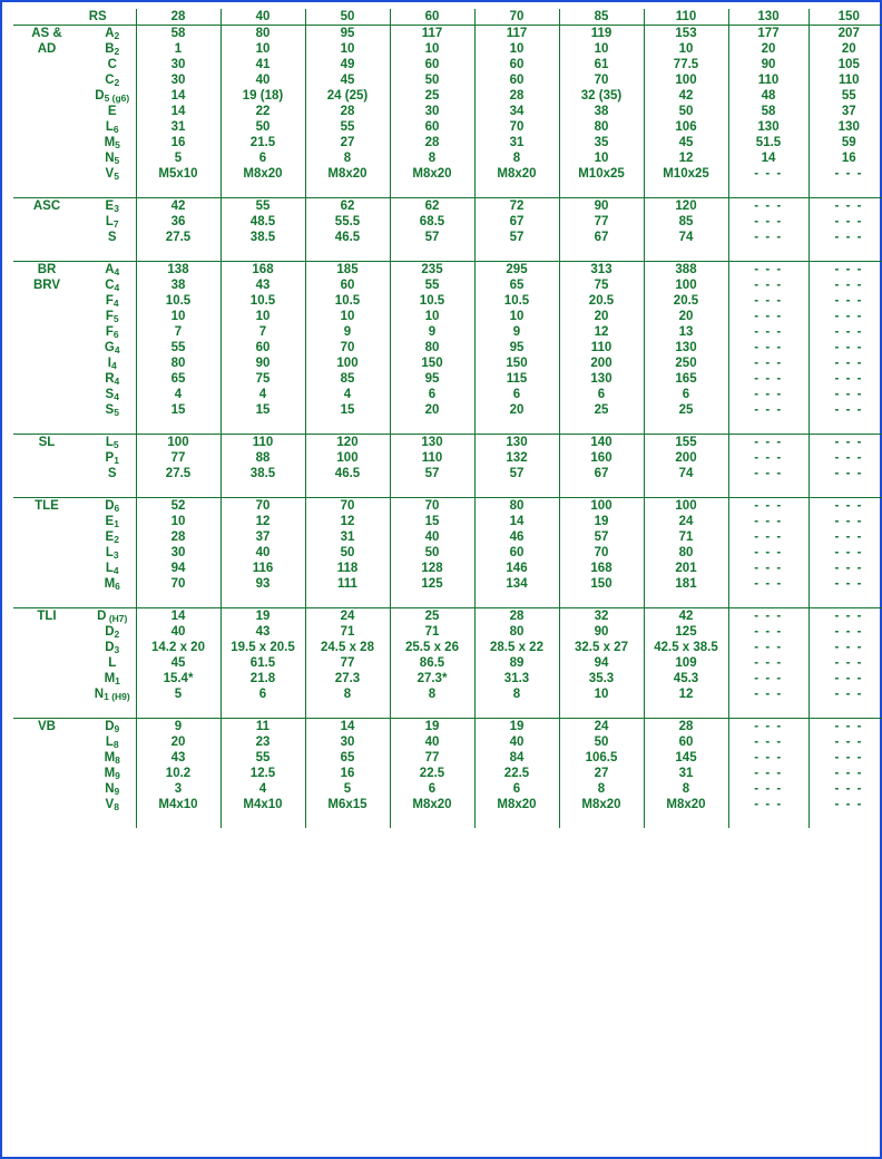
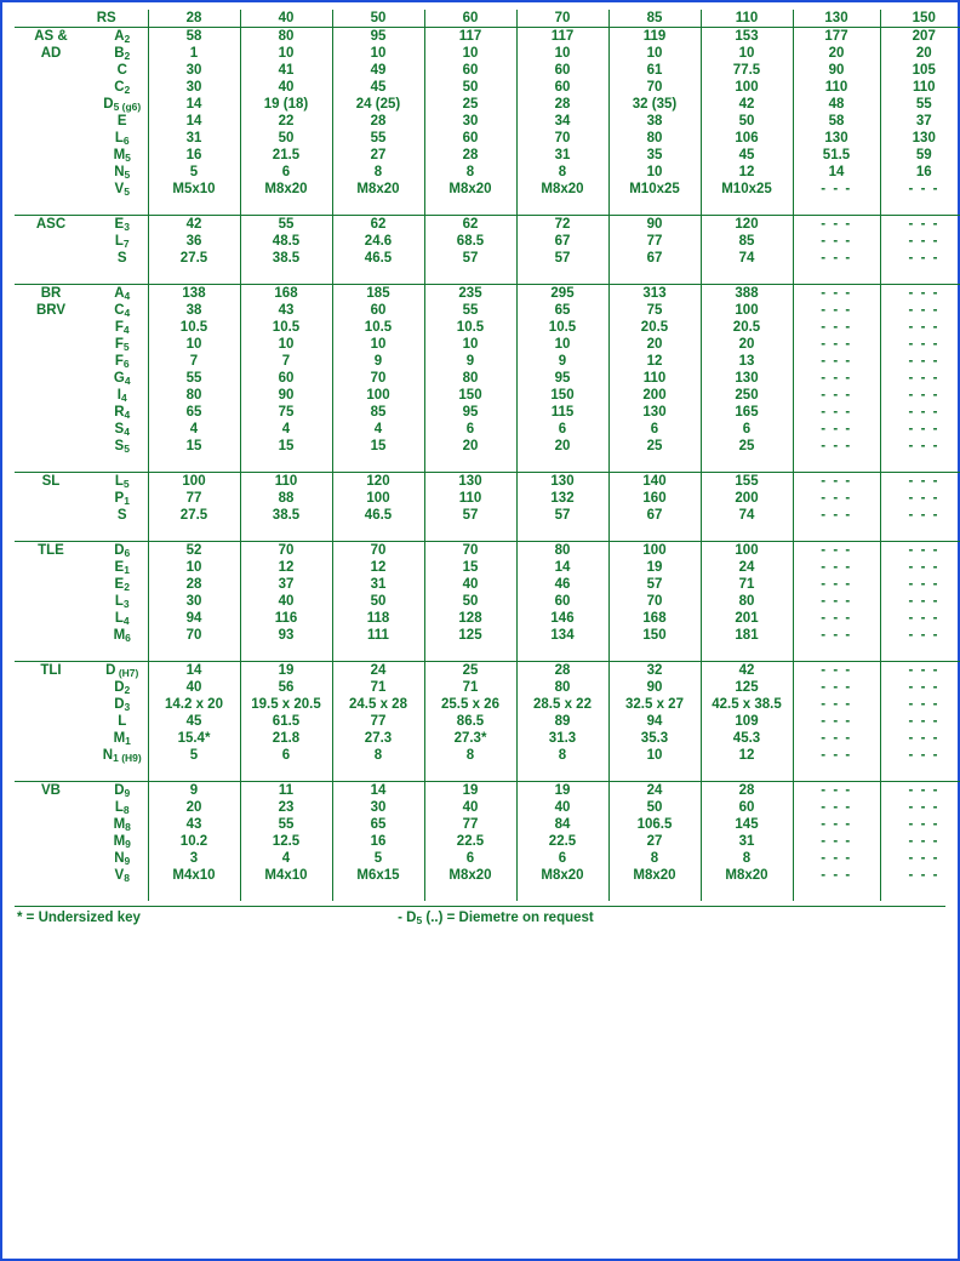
  	RS	28	40	50	60	70	85	110	130	150
  AS &	A2	58	80	95	117	117	119	153	177	207
  AD	B2	1	10	10	10	10	10	10	20	20
  	C	30	41	49	60	60	61	77.5	90	105
  	C2	30	40	45	50	60	70	100	110	110
  	D5 (g6)	14	19 (18)	24 (25)	25	28	32 (35)	42	48	55
  	E	14	22	28	30	34	38	50	58	37
  	L6	31	50	55	60	70	80	106	130	130
  	M5	16	21.5	27	28	31	35	45	51.5	59
  	N5	5	6	8	8	8	10	12	14	16
  	V5	M5x10	M8x20	M8x20	M8x20	M8x20	M10x25	M10x25	- - -	- - -
  ASC	E3	42	55	62	62	72	90	120	- - -	- - -
- 	L7	36	48.5	55.5	68.5	67	77	85	- - -	- - -
+ 	L7	36	48.5	24.6	68.5	67	77	85	- - -	- - -
  	S	27.5	38.5	46.5	57	57	67	74	- - -	- - -
  BR	A4	138	168	185	235	295	313	388	- - -	- - -
  BRV	C4	38	43	60	55	65	75	100	- - -	- - -
  	F4	10.5	10.5	10.5	10.5	10.5	20.5	20.5	- - -	- - -
  	F5	10	10	10	10	10	20	20	- - -	- - -
  	F6	7	7	9	9	9	12	13	- - -	- - -
  	G4	55	60	70	80	95	110	130	- - -	- - -
  	I4	80	90	100	150	150	200	250	- - -	- - -
  	R4	65	75	85	95	115	130	165	- - -	- - -
  	S4	4	4	4	6	6	6	6	- - -	- - -
  	S5	15	15	15	20	20	25	25	- - -	- - -
  SL	L5	100	110	120	130	130	140	155	- - -	- - -
  	P1	77	88	100	110	132	160	200	- - -	- - -
  	S	27.5	38.5	46.5	57	57	67	74	- - -	- - -
  TLE	D6	52	70	70	70	80	100	100	- - -	- - -
  	E1	10	12	12	15	14	19	24	- - -	- - -
  	E2	28	37	31	40	46	57	71	- - -	- - -
  	L3	30	40	50	50	60	70	80	- - -	- - -
  	L4	94	116	118	128	146	168	201	- - -	- - -
  	M6	70	93	111	125	134	150	181	- - -	- - -
  TLI	D (H7)	14	19	24	25	28	32	42	- - -	- - -
- 	D2	40	43	71	71	80	90	125	- - -	- - -
+ 	D2	40	56	71	71	80	90	125	- - -	- - -
  	D3	14.2 x 20	19.5 x 20.5	24.5 x 28	25.5 x 26	28.5 x 22	32.5 x 27	42.5 x 38.5	- - -	- - -
  	L	45	61.5	77	86.5	89	94	109	- - -	- - -
  	M1	15.4*	21.8	27.3	27.3*	31.3	35.3	45.3	- - -	- - -
  	N1 (H9)	5	6	8	8	8	10	12	- - -	- - -
  VB	D9	9	11	14	19	19	24	28	- - -	- - -
  	L8	20	23	30	40	40	50	60	- - -	- - -
  	M8	43	55	65	77	84	106.5	145	- - -	- - -
  	M9	10.2	12.5	16	22.5	22.5	27	31	- - -	- - -
  	N9	3	4	5	6	6	8	8	- - -	- - -
  	V8	M4x10	M4x10	M6x15	M8x20	M8x20	M8x20	M8x20	- - -	- - -
+ * = Undersized key
+ - D5 (..) = Diemetre on request
